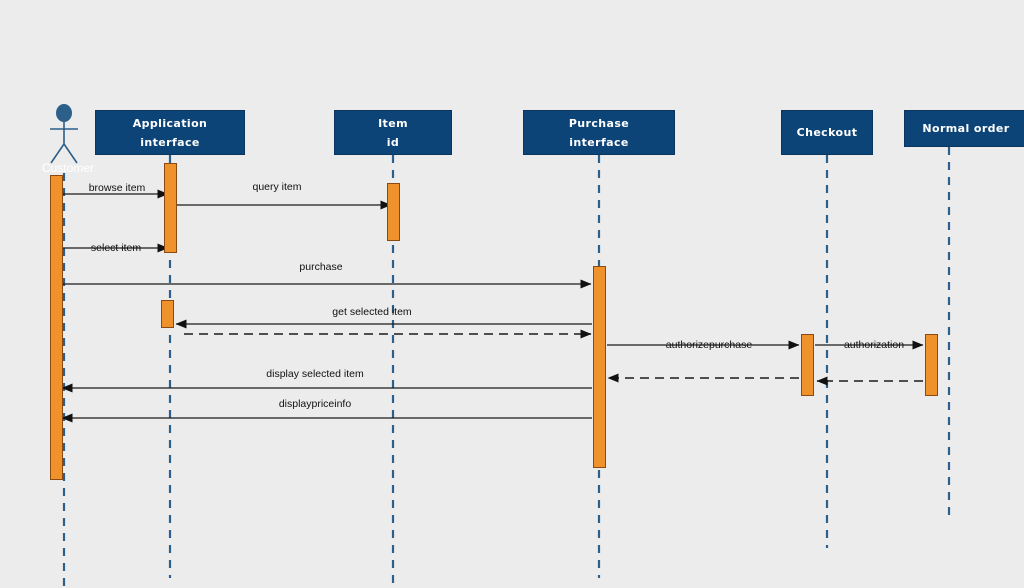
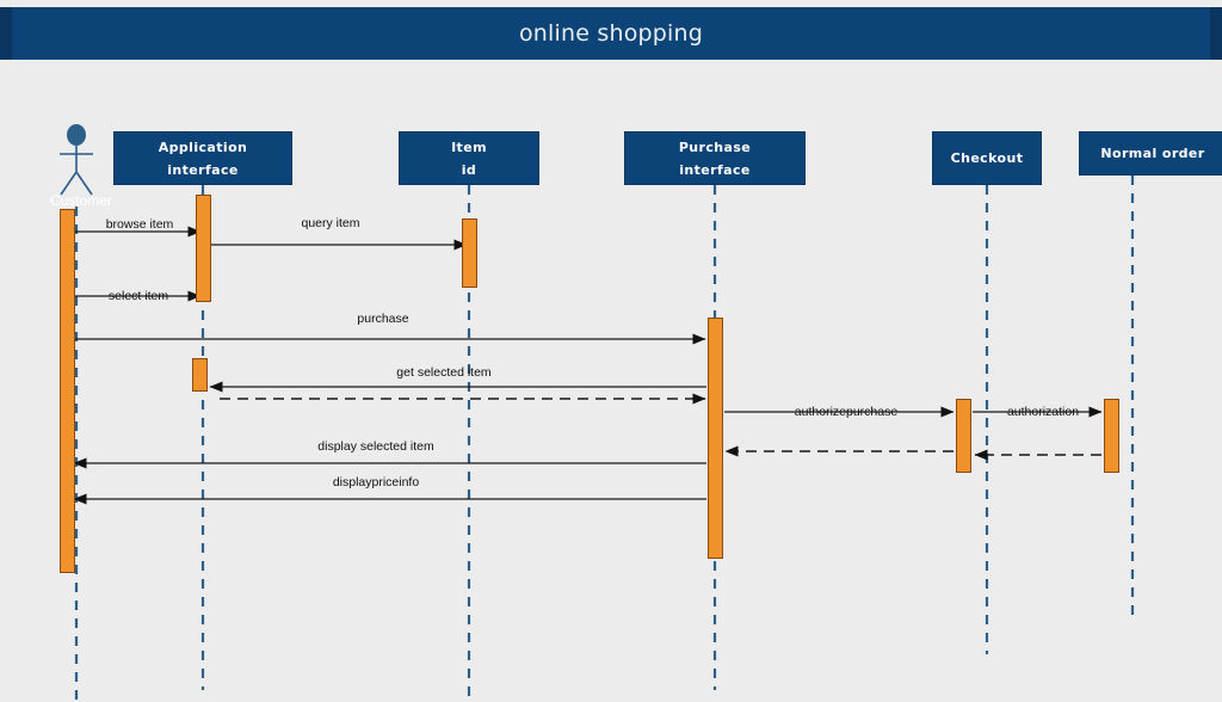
+ online shopping
  Customer
  Application
  interface
  Item
  id
  Purchase
  interface
  Checkout
  Normal order
  browse item
  query item
  select item
  purchase
  get selected item
  authorizepurchase
  authorization
  display selected item
  displaypriceinfo
